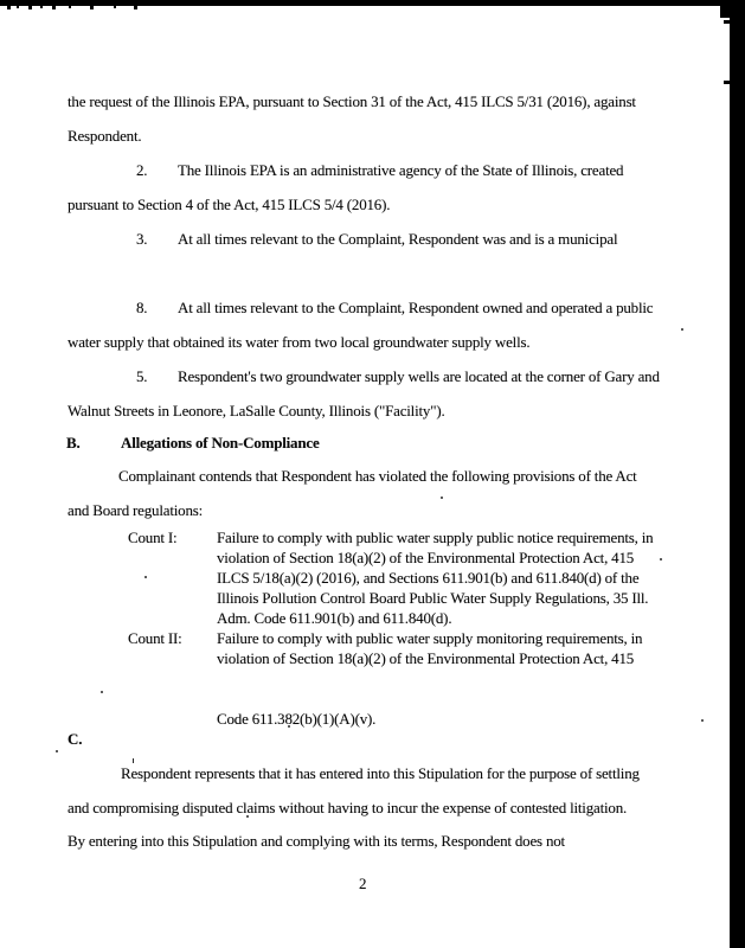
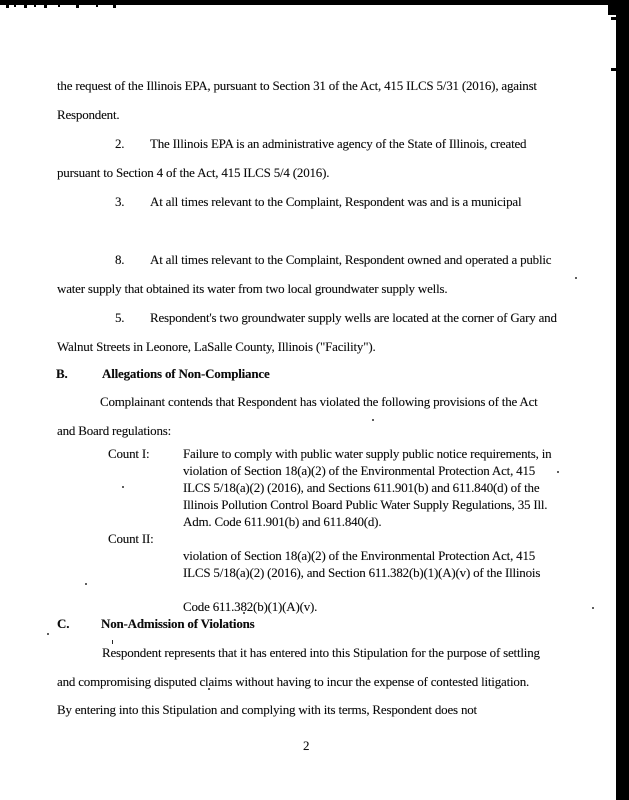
  the request of the Illinois EPA, pursuant to Section 31 of the Act, 415 ILCS 5/31 (2016), against
  Respondent.
  2.
  The Illinois EPA is an administrative agency of the State of Illinois, created
  pursuant to Section 4 of the Act, 415 ILCS 5/4 (2016).
  3.
  At all times relevant to the Complaint, Respondent was and is a municipal
  8.
  At all times relevant to the Complaint, Respondent owned and operated a public
  water supply that obtained its water from two local groundwater supply wells.
  5.
  Respondent's two groundwater supply wells are located at the corner of Gary and
  Walnut Streets in Leonore, LaSalle County, Illinois ("Facility").
  B.
  Allegations of Non-Compliance
  Complainant contends that Respondent has violated the following provisions of the Act
  and Board regulations:
  Count I:
  Failure to comply with public water supply public notice requirements, in
  violation of Section 18(a)(2) of the Environmental Protection Act, 415
  ILCS 5/18(a)(2) (2016), and Sections 611.901(b) and 611.840(d) of the
  Illinois Pollution Control Board Public Water Supply Regulations, 35 Ill.
  Adm. Code 611.901(b) and 611.840(d).
  Count II:
- Failure to comply with public water supply monitoring requirements, in
  violation of Section 18(a)(2) of the Environmental Protection Act, 415
+ ILCS 5/18(a)(2) (2016), and Section 611.382(b)(1)(A)(v) of the Illinois
  Code 611.382(b)(1)(A)(v).
  C.
+ Non-Admission of Violations
  Respondent represents that it has entered into this Stipulation for the purpose of settling
  and compromising disputed claims without having to incur the expense of contested litigation.
  By entering into this Stipulation and complying with its terms, Respondent does not
  2
